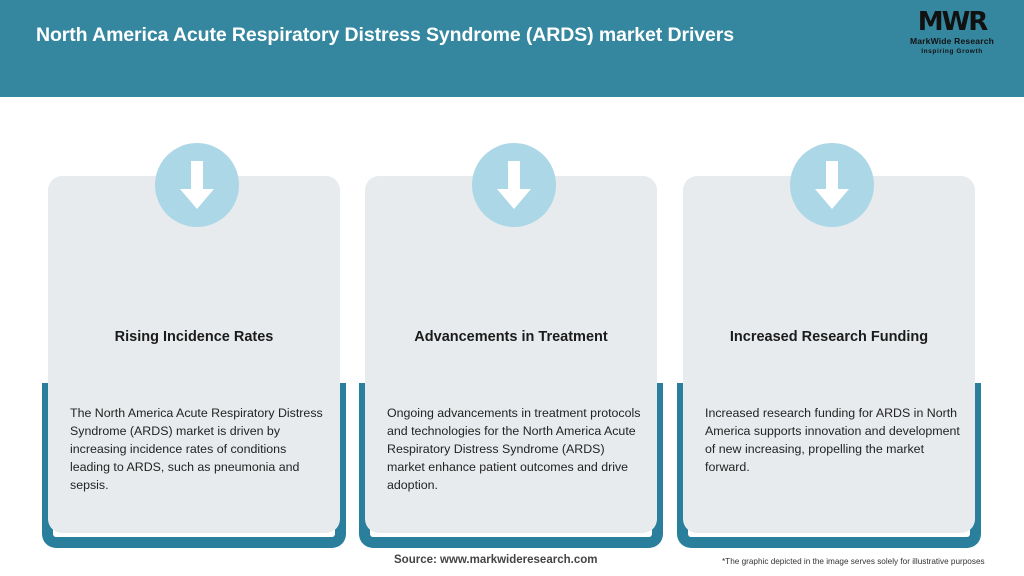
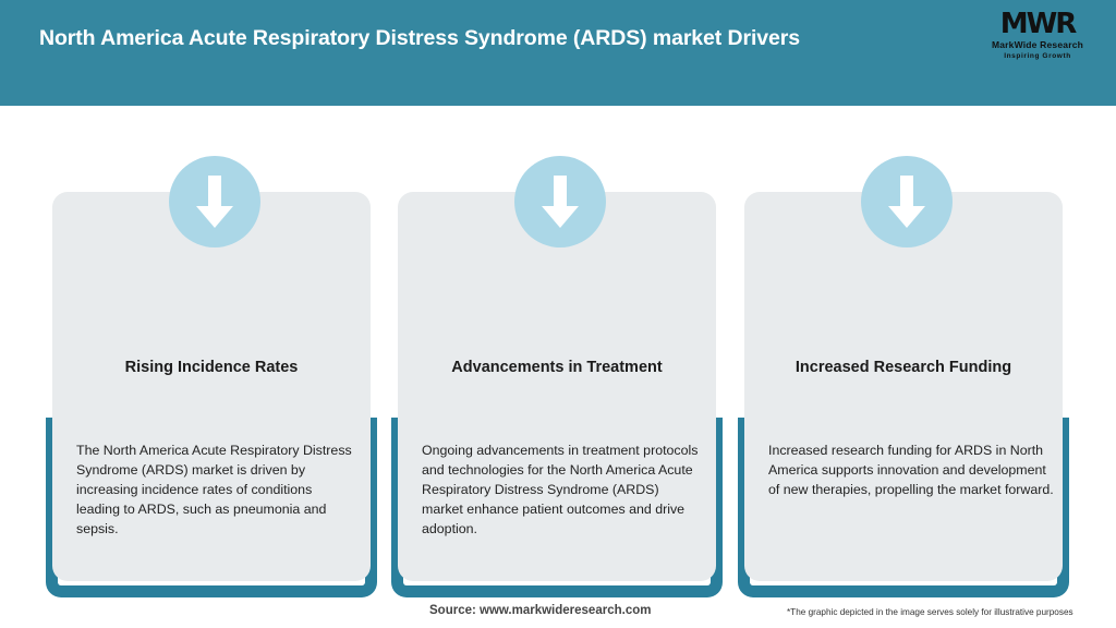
  North America Acute Respiratory Distress Syndrome (ARDS) market Drivers
  MWR
  MarkWide Research
  Rising Incidence Rates
  The North America Acute Respiratory Distress Syndrome (ARDS) market is driven by increasing incidence rates of conditions leading to ARDS, such as pneumonia and sepsis.
  Advancements in Treatment
  Ongoing advancements in treatment protocols and technologies for the North America Acute Respiratory Distress Syndrome (ARDS) market enhance patient outcomes and drive adoption.
  Increased Research Funding
- Increased research funding for ARDS in North America supports innovation and development of new increasing, propelling the market forward.
+ Increased research funding for ARDS in North America supports innovation and development of new therapies, propelling the market forward.
  Source: www.markwideresearch.com
  *The graphic depicted in the image serves solely for illustrative purposes
